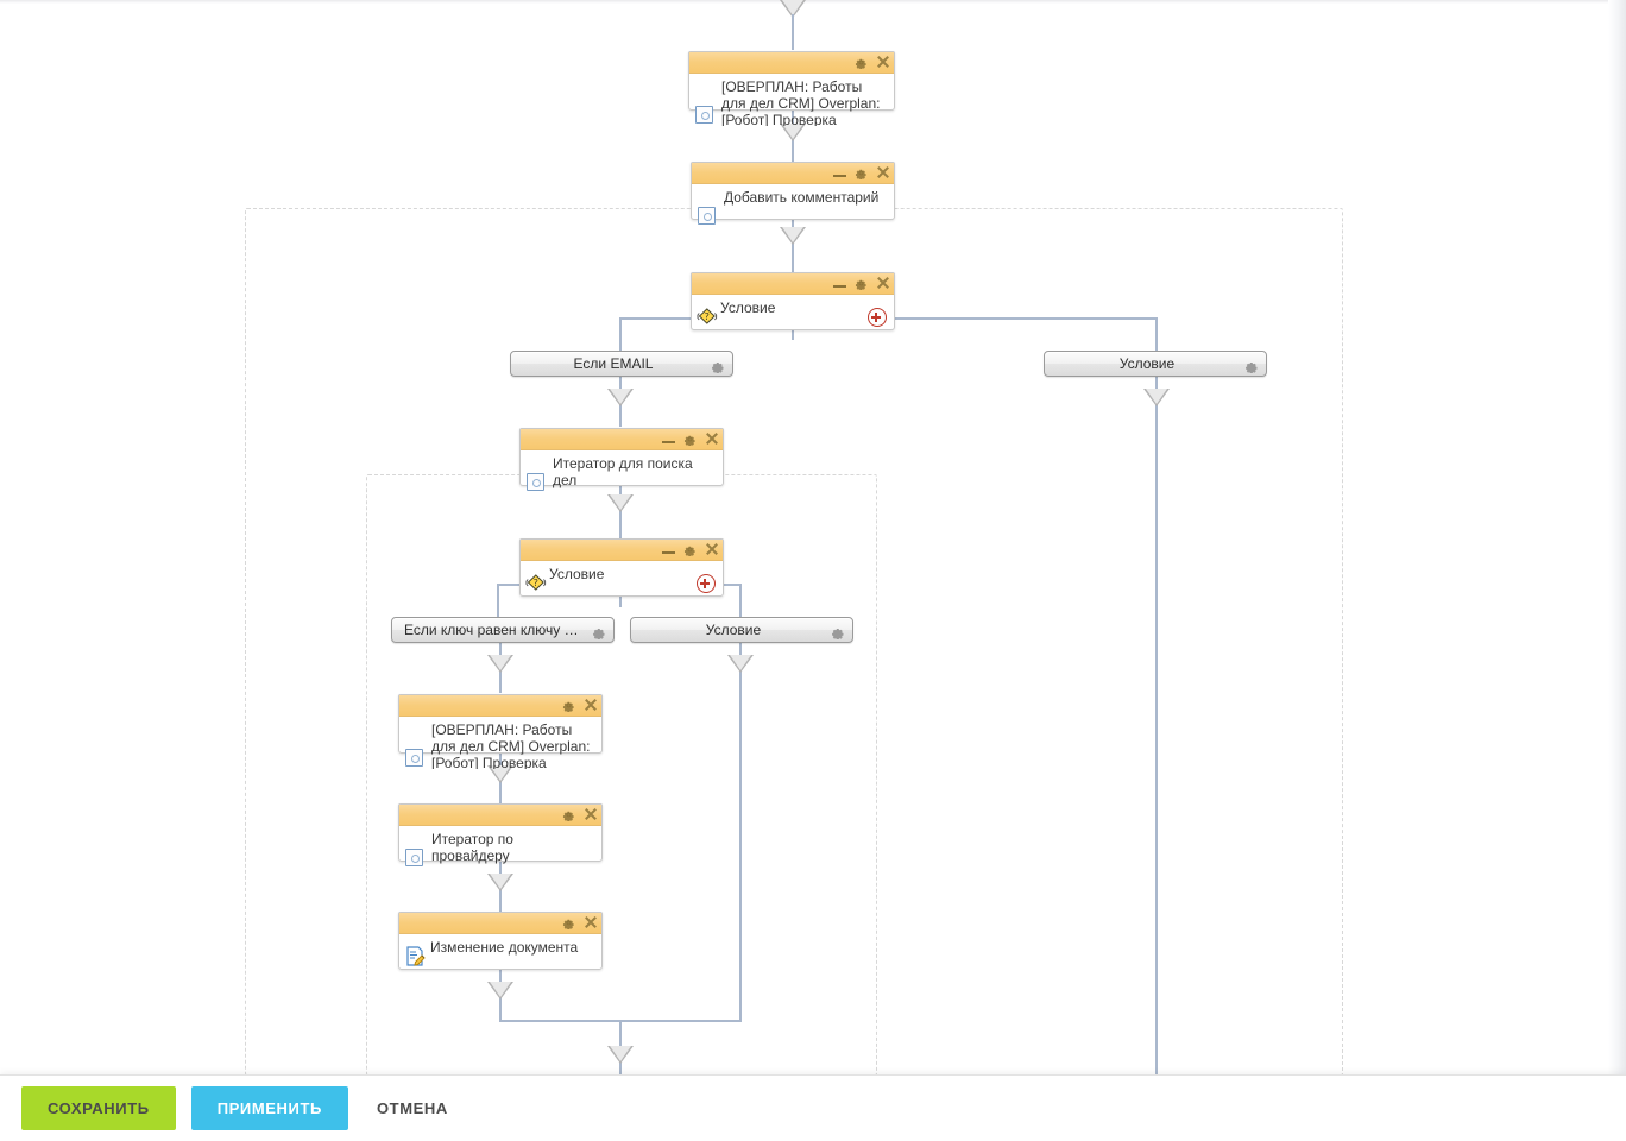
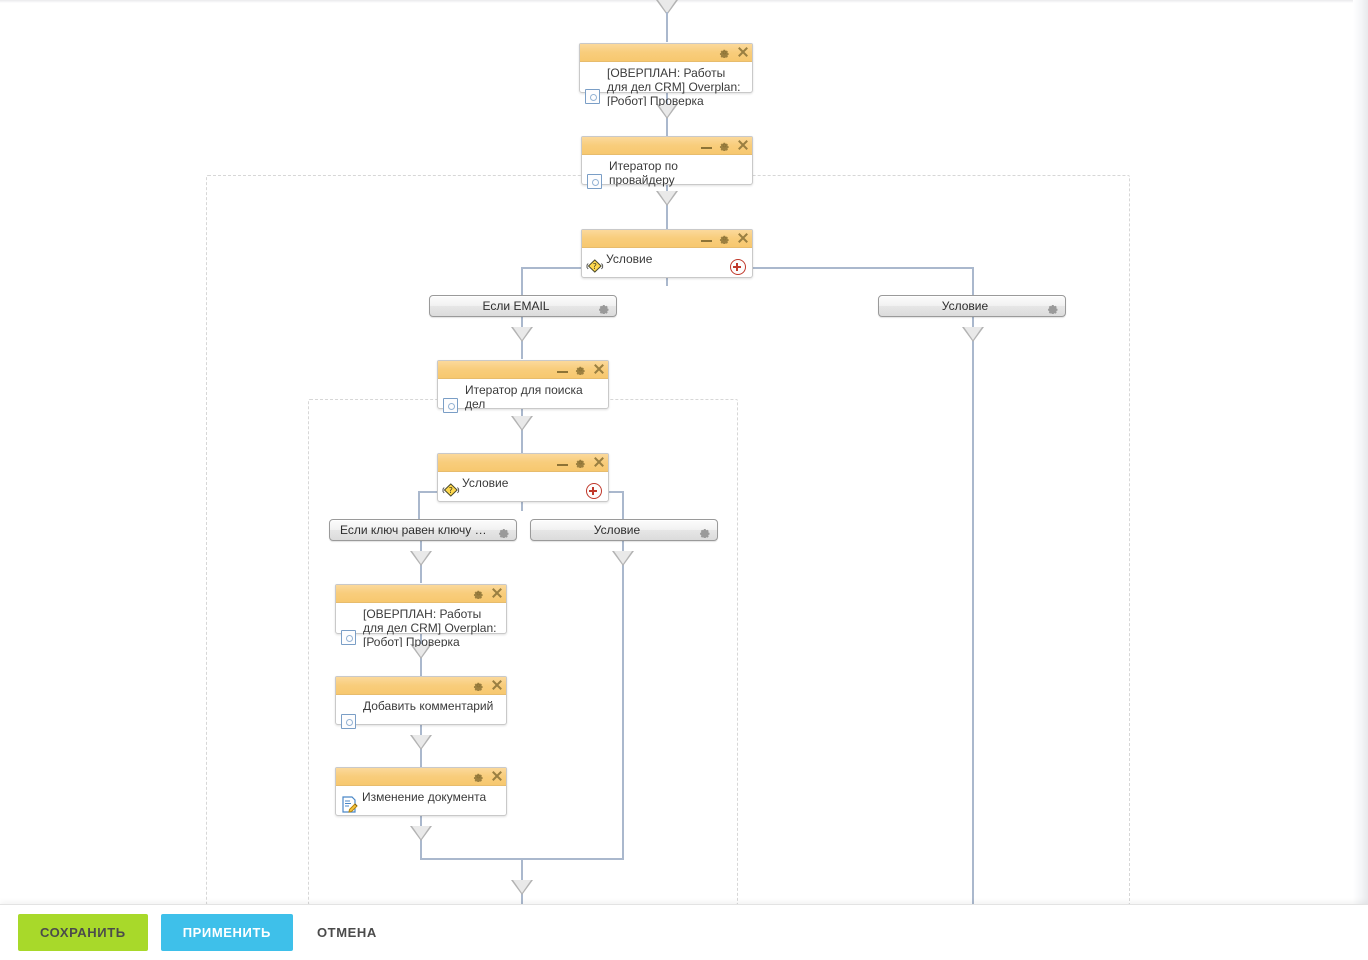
  [ОВЕРПЛАН: Работы для дел CRM] Overplan: [Робот] Проверка
- Добавить комментарий
+ Итератор по провайдеру
  ?
  Условие
  Итератор для поиска дел
  ?
  Условие
  [ОВЕРПЛАН: Работы для дел CRM] Overplan: [Робот] Проверка
- Итератор по провайдеру
+ Добавить комментарий
  Изменение документа
  Если EMAIL
  Условие
  Если ключ равен ключу по п…
  Условие
  СОХРАНИТЬ
  ПРИМЕНИТЬ
  ОТМЕНА
